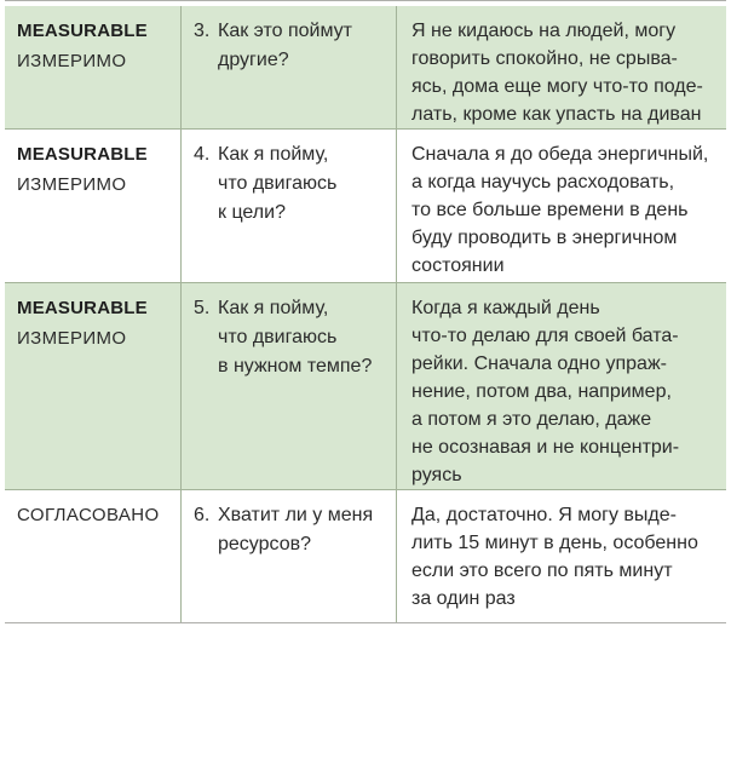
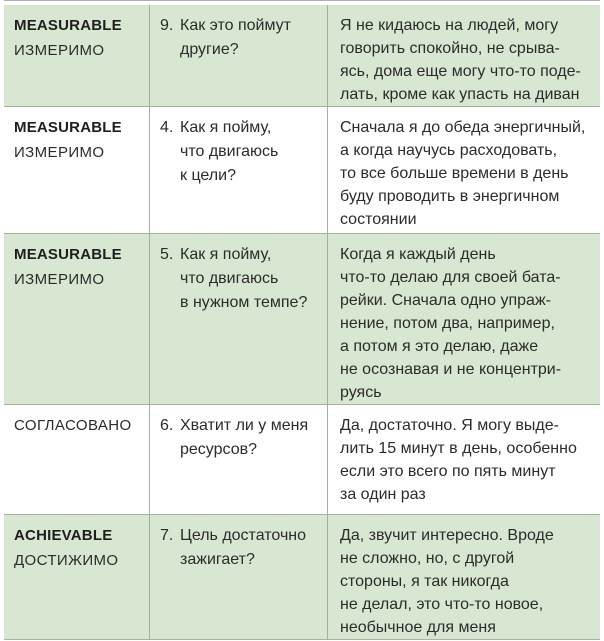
  MEASURABLE
  ИЗМЕРИМО
- 3.
+ 9.
  Как это поймут
  другие?
  Я не кидаюсь на людей, могу
  говорить спокойно, не срыва-
  ясь, дома еще могу что-то поде-
  лать, кроме как упасть на диван
  MEASURABLE
  ИЗМЕРИМО
  4.
  Как я пойму,
  что двигаюсь
  к цели?
  Сначала я до обеда энергичный,
  а когда научусь расходовать,
  то все больше времени в день
  буду проводить в энергичном
  состоянии
  MEASURABLE
  ИЗМЕРИМО
  5.
  Как я пойму,
  что двигаюсь
  в нужном темпе?
  Когда я каждый день
  что-то делаю для своей бата-
  рейки. Сначала одно упраж-
  нение, потом два, например,
  а потом я это делаю, даже
  не осознавая и не концентри-
  руясь
  СОГЛАСОВАНО
  6.
  Хватит ли у меня
  ресурсов?
  Да, достаточно. Я могу выде-
  лить 15 минут в день, особенно
  если это всего по пять минут
  за один раз
+ ACHIEVABLE
+ ДОСТИЖИМО
+ 7.
+ Цель достаточно
+ зажигает?
+ Да, звучит интересно. Вроде
+ не сложно, но, с другой
+ стороны, я так никогда
+ не делал, это что-то новое,
+ необычное для меня
